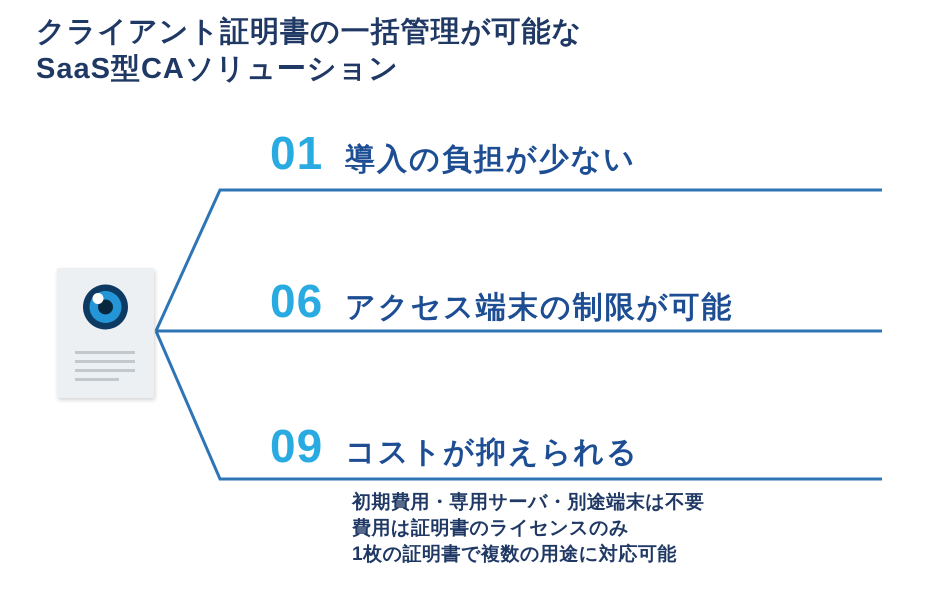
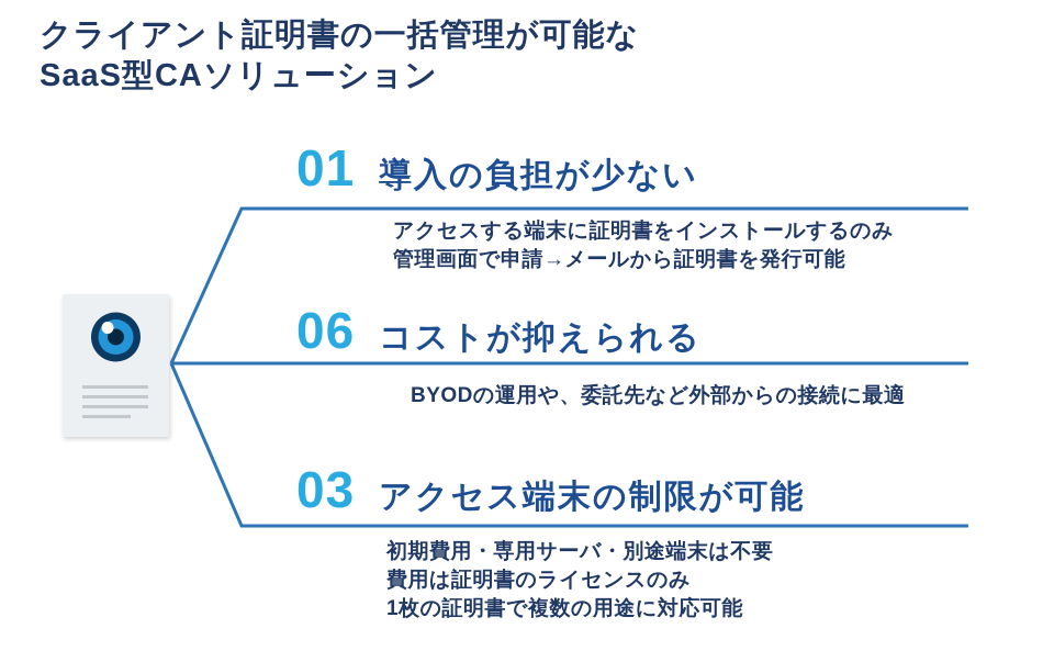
  クライアント証明書の一括管理が可能な
  SaaS型CAソリューション
  01
  導入の負担が少ない
+ アクセスする端末に証明書をインストールするのみ
+ 管理画面で申請→メールから証明書を発行可能
  06
- アクセス端末の制限が可能
+ コストが抑えられる
+ BYODの運用や、委託先など外部からの接続に最適
- 09
+ 03
- コストが抑えられる
+ アクセス端末の制限が可能
  初期費用・専用サーバ・別途端末は不要
  費用は証明書のライセンスのみ
  1枚の証明書で複数の用途に対応可能
